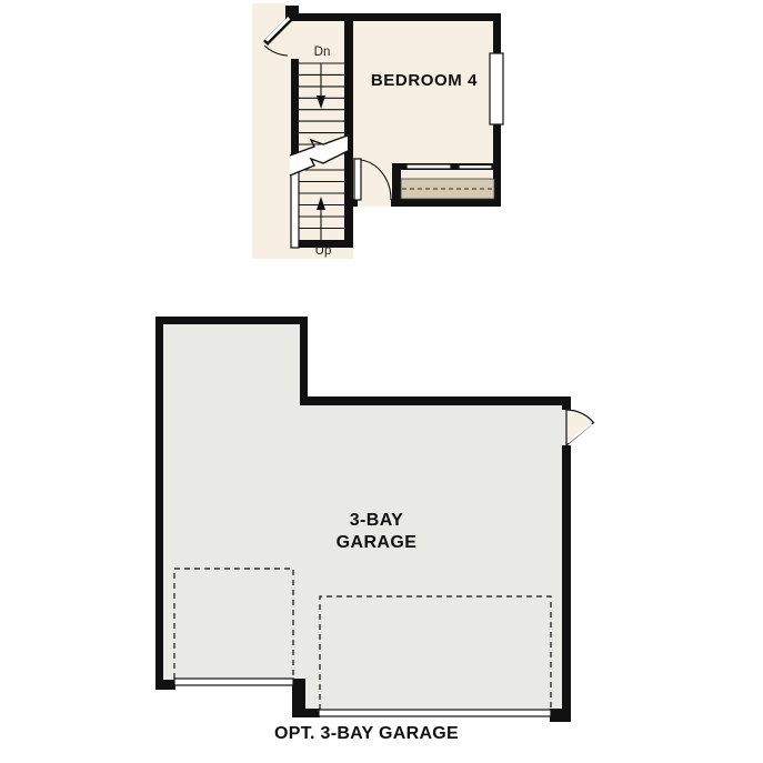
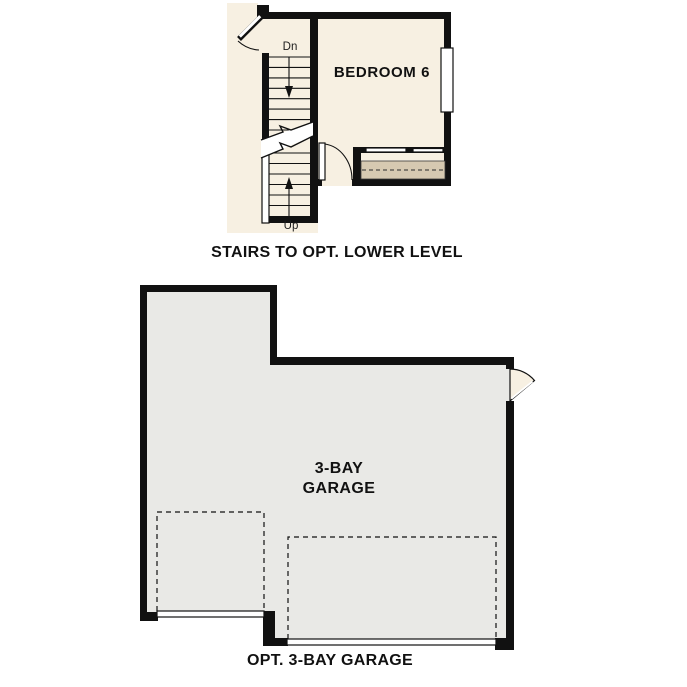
- BEDROOM 4
+ BEDROOM 6
  Dn
  Up
+ STAIRS TO OPT. LOWER LEVEL
  3-BAY
  GARAGE
  OPT. 3-BAY GARAGE
